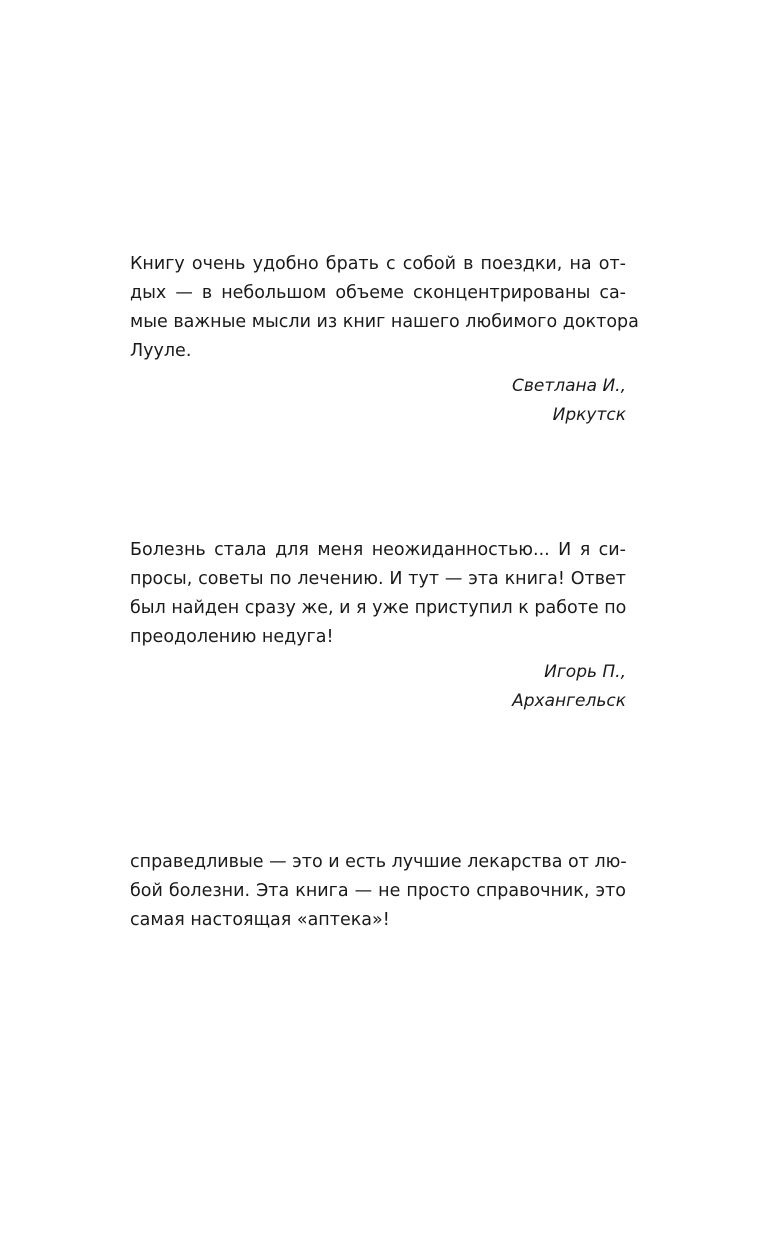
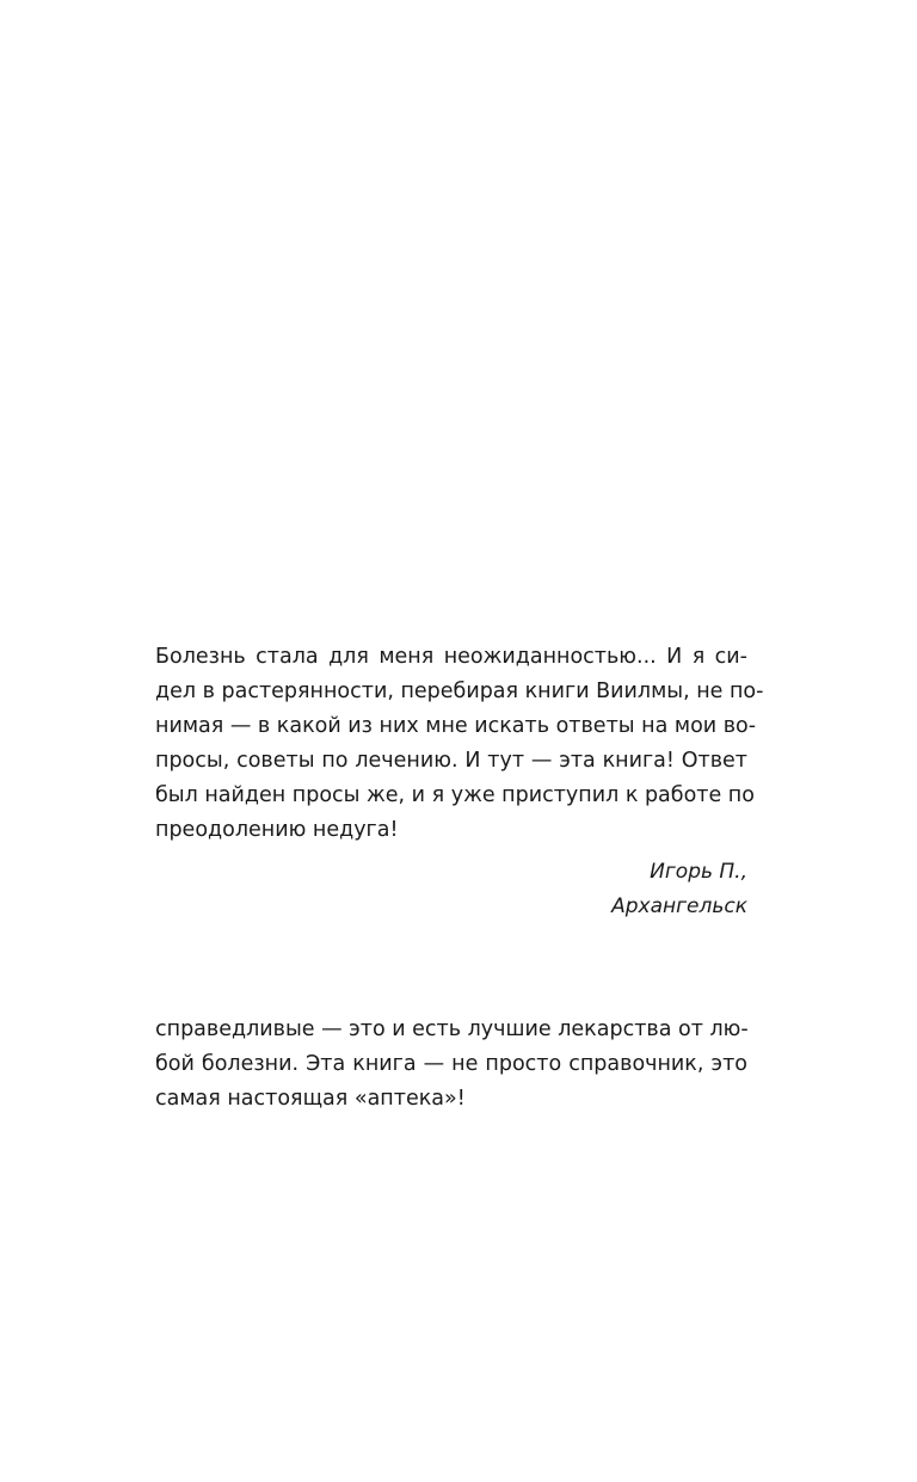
- Книгу очень удобно брать с собой в поездки, на от-
- дых — в небольшом объеме сконцентрированы са-
- мые важные мысли из книг нашего любимого доктора
- Лууле.
- Светлана И.,
- Иркутск
  Болезнь стала для меня неожиданностью... И я си-
+ дел в растерянности, перебирая книги Виилмы, не по-
+ нимая — в какой из них мне искать ответы на мои во-
  просы, советы по лечению. И тут — эта книга! Ответ
- был найден сразу же, и я уже приступил к работе по
+ был найден просы же, и я уже приступил к работе по
  преодолению недуга!
  Игорь П.,
  Архангельск
  справедливые — это и есть лучшие лекарства от лю-
  бой болезни. Эта книга — не просто справочник, это
  самая настоящая «аптека»!
